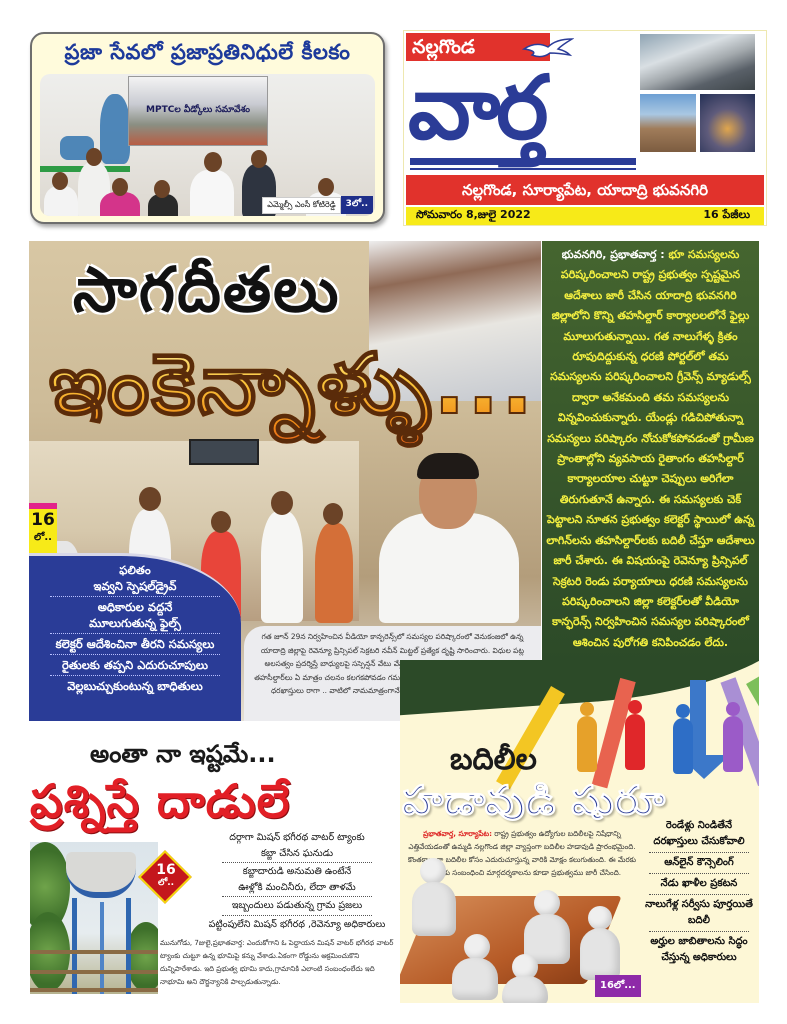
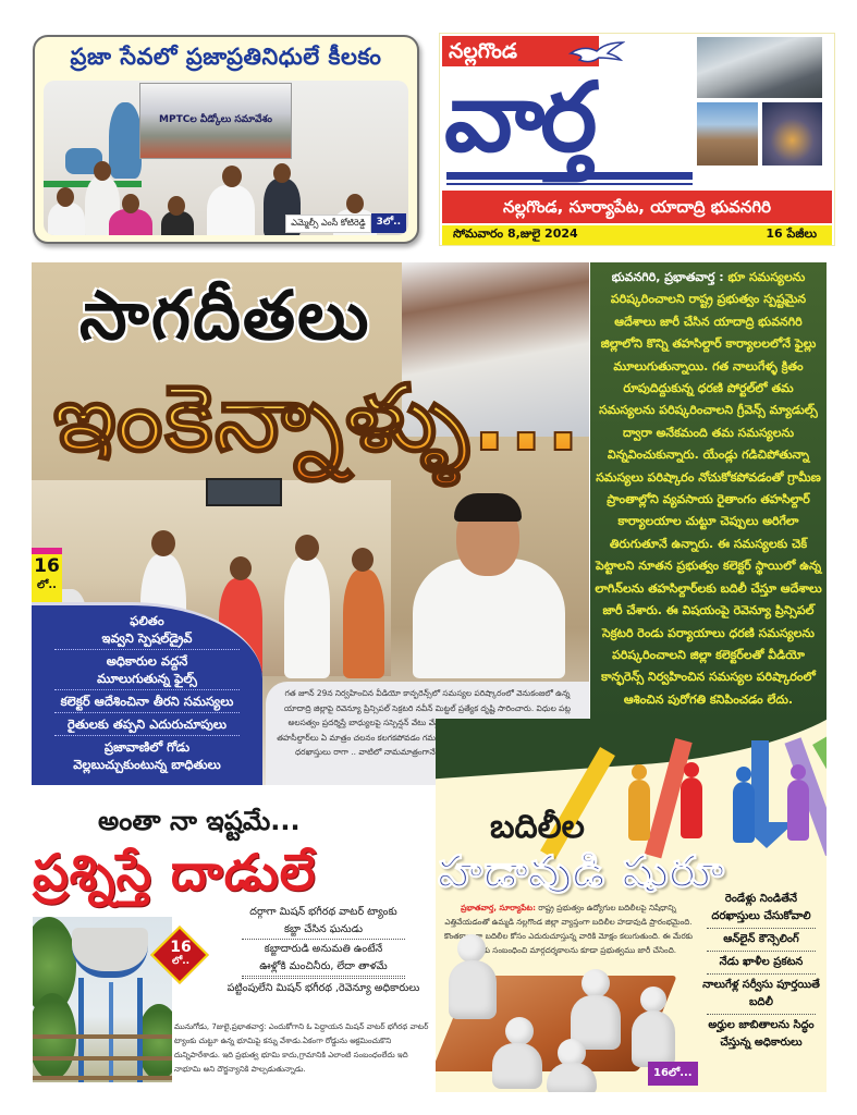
  ప్రజా సేవలో ప్రజాప్రతినిధులే కీలకం
  MPTCల వీడ్కోలు సమావేశం
  ఎమ్మెల్సీ ఎంసీ కోటిరెడ్డి
  3లో..
  నల్లగొండ
  వార్త
  నల్లగొండ, సూర్యాపేట, యాదాద్రి భువనగిరి
- సోమవారం 8,జులై 2022
+ సోమవారం 8,జులై 2024
  16 పేజీలు
  సాగదీతలు
  ఇంకెన్నాళ్ళు...
  16
  లో..
  ఫలితం
  ఇవ్వని స్పెషల్‌డ్రైవ్
  అధికారుల వద్దనే
  మూలుగుతున్న ఫైల్స్
  కలెక్టర్ ఆదేశించినా తీరని సమస్యలు
  రైతులకు తప్పని ఎదురుచూపులు
+ ప్రజావాణిలో గోడు
  వెల్లబుచ్చుకుంటున్న బాధితులు
  గత జూన్ 29న నిర్వహించిన వీడియో కాన్ఫరెన్స్‌లో సమస్యల పరిష్కారంలో వెనుకంజలో ఉన్న యాదాద్రి జిల్లాపై రెవెన్యూ ప్రిన్సిపల్ సెక్రటరి నవీన్ మిట్టల్ ప్రత్యేక దృష్టి సారించారు. విధుల పట్ల అలసత్వం ప్రదర్శిస్తే బాధ్యులపై సస్పెన్షన్ వేటు వే తహసీల్దార్‌లు ఏ మాత్రం చలనం కలగకపోవడం గమ ధరఖాస్తులు రాగా .. వాటిలో నామమాత్రంగానే
  భువనగిరి, ప్రభాతవార్త : భూ సమస్యలను పరిష్కరించాలని రాష్ట్ర ప్రభుత్వం స్పష్టమైన ఆదేశాలు జారీ చేసిన యాదాద్రి భువనగిరి జిల్లాలోని కొన్ని తహసిల్దార్ కార్యాలలలోనే ఫైల్లు మూలుగుతున్నాయి. గత నాలుగేళ్ళ క్రితం రూపుదిద్దుకున్న ధరణి పోర్టల్‌లో తమ సమస్యలను పరిష్కరించాలని గ్రీవెన్స్ మ్యాడుల్స్ ద్వారా అనేకమంది తమ సమస్యలను విన్నవించుకున్నారు. యేండ్లు గడిచిపోతున్నా సమస్యలు పరిష్కారం నోచుకోకపోవడంతో గ్రామీణ ప్రాంతాల్లోని వ్యవసాయ రైతాంగం తహసిల్దార్ కార్యాలయాల చుట్టూ చెప్పులు అరిగేలా తిరుగుతూనే ఉన్నారు. ఈ సమస్యలకు చెక్ పెట్టాలని నూతన ప్రభుత్వం కలెక్టర్ స్థాయిలో ఉన్న లాగిన్‌లను తహసిల్దార్‌లకు బదిలీ చేస్తూ ఆదేశాలు జారీ చేశారు. ఈ విషయంపై రెవెన్యూ ప్రిన్సిపల్ సెక్రటరి రెండు పర్యాయాలు ధరణి సమస్యలను పరిష్కరించాలని జిల్లా కలెక్టర్‌లతో వీడియో కాన్ఫరెన్స్ నిర్వహించిన సమస్యల పరిష్కారంలో ఆశించిన పురోగతి కనిపించడం లేదు.
  బదిలీల
  హడావుడి షురూ
  ప్రభాతవార్త, సూర్యాపేట: రాష్ట్ర ప్రభుత్వం ఉద్యోగుల బదిలీలపై నిషేధాన్ని ఎత్తివేయడంతో ఉమ్మడి నల్లగొండ జిల్లా వ్యాప్తంగా బదిలీల హడావుడి ప్రారంభమైంది. కొంత బదిలీల కోసం ఎదురుచూస్తున్న వారికి మోక్షం కలుగుతుంది. ఈ మేరకు కు సంబంధించి మార్గదర్శకాలను కూడా ప్రభుత్వము జారీ చేసింది.
  16లో...
  రెండేళ్లు నిండితేనే
  దరఖాస్తులు చేసుకోవాలి
  ఆన్‌లైన్ కౌన్సెలింగ్
  నేడు ఖాళీల ప్రకటన
  నాలుగేళ్ల సర్వీసు పూర్తయితే
  బదిలీ
  అర్హుల జాబితాలను సిద్ధం
  చేస్తున్న అధికారులు
  అంతా నా ఇష్టమే...
  ప్రశ్నిస్తే దాడులే
  16
  లో..
  దర్గాగా మిషన్ భగీరథ వాటర్ ట్యాంకు
  కబ్జా చేసిన ఘనుడు
  కబ్జాదారుడి అనుమతి ఉంటేనే
  ఊళ్లోకి మంచినీరు, లేదా తాళమే
- ఇబ్బందులు పడుతున్న గ్రామ ప్రజలు
  పట్టింపులేని మిషన్ భగీరథ ,రెవెన్యూ అధికారులు
  మునుగోడు, 7జులై,ప్రభాతవార్త: ఎందుకోగాని ఓ పెద్దాయన మిషన్ వాటర్ భగీరథ వాటర్ ట్యాంకు చుట్టూ ఉన్న భూమిపై కన్ను వేశాడు.ఏకంగా రోడ్డును ఆక్రమించుకొని దున్నిపారేశాడు. ఇది ప్రభుత్వ భూమి కాదు,గ్రామానికి ఎలాంటి సంబంధంలేదు ఇది నాభూమి అని దౌర్జన్యానికి పాల్పడుతున్నాడు.
